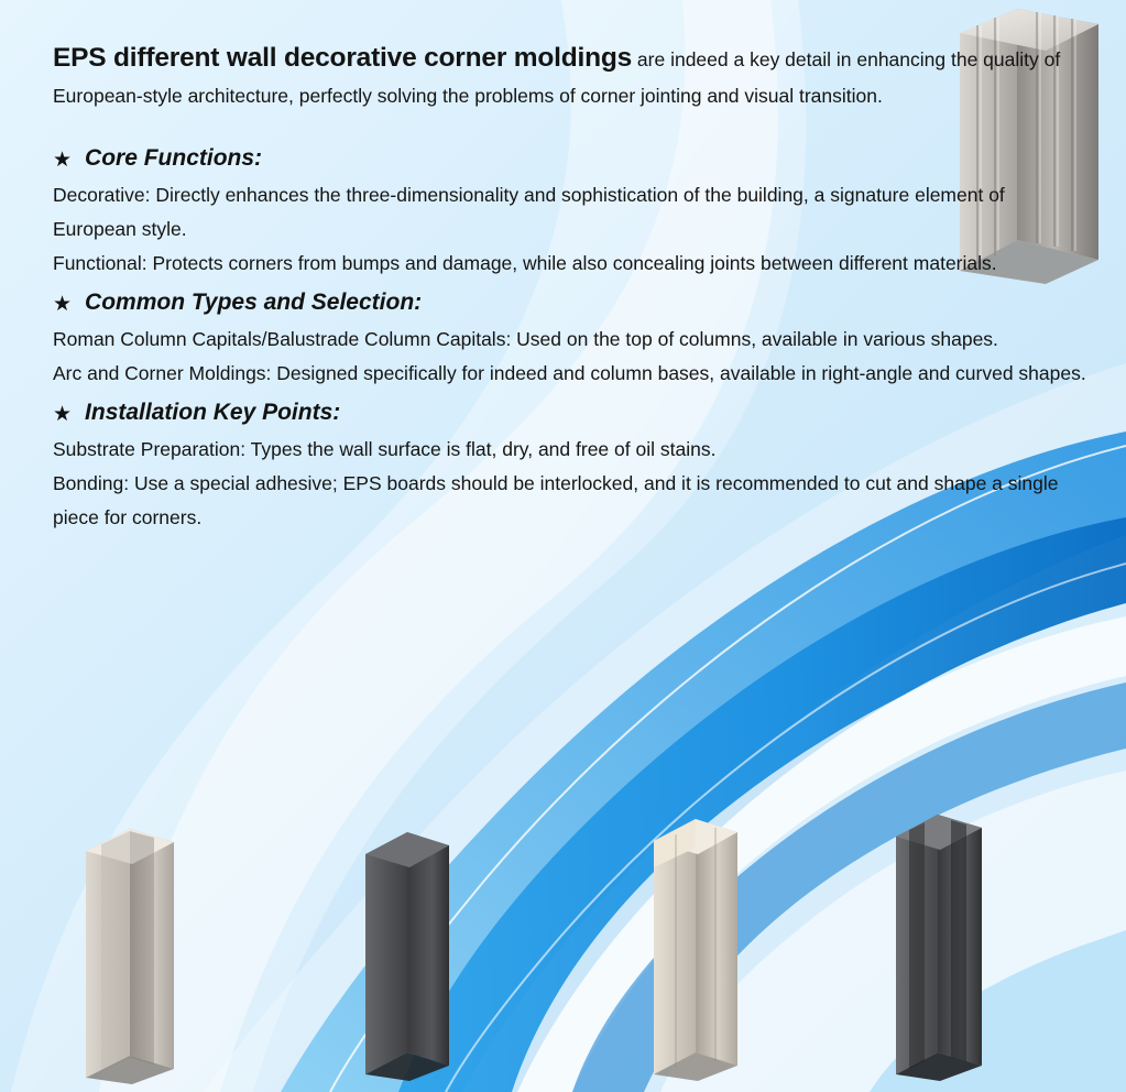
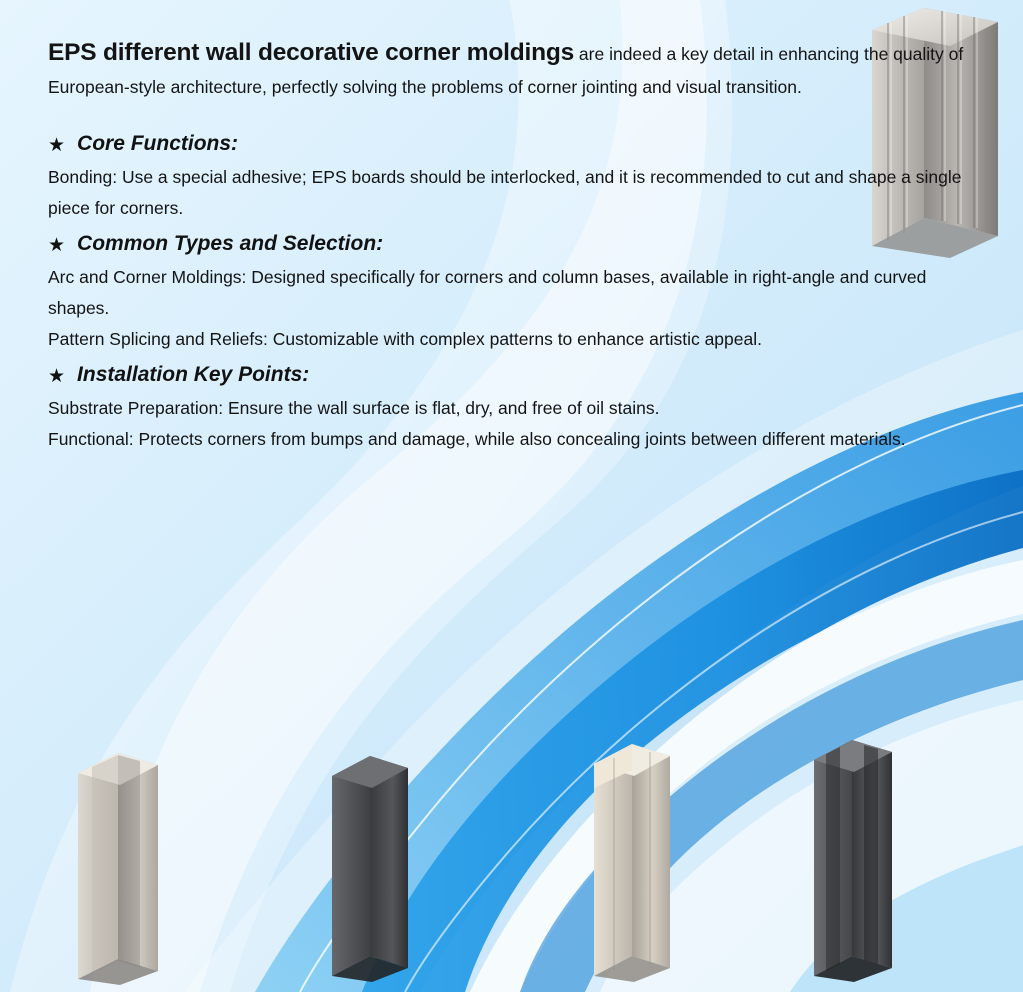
  EPS different wall decorative corner moldings are indeed a key detail in enhancing the quality of European-style architecture, perfectly solving the problems of corner jointing and visual transition.
  ★
  Core Functions:
- Decorative: Directly enhances the three-dimensionality and sophistication of the building, a signature element of European style.
- Functional: Protects corners from bumps and damage, while also concealing joints between different materials.
+ Bonding: Use a special adhesive; EPS boards should be interlocked, and it is recommended to cut and shape a single piece for corners.
  ★
  Common Types and Selection:
- Roman Column Capitals/Balustrade Column Capitals: Used on the top of columns, available in various shapes.
- Arc and Corner Moldings: Designed specifically for indeed and column bases, available in right-angle and curved shapes.
+ Arc and Corner Moldings: Designed specifically for corners and column bases, available in right-angle and curved shapes.
+ Pattern Splicing and Reliefs: Customizable with complex patterns to enhance artistic appeal.
  ★
  Installation Key Points:
- Substrate Preparation: Types the wall surface is flat, dry, and free of oil stains.
+ Substrate Preparation: Ensure the wall surface is flat, dry, and free of oil stains.
- Bonding: Use a special adhesive; EPS boards should be interlocked, and it is recommended to cut and shape a single piece for corners.
+ Functional: Protects corners from bumps and damage, while also concealing joints between different materials.
